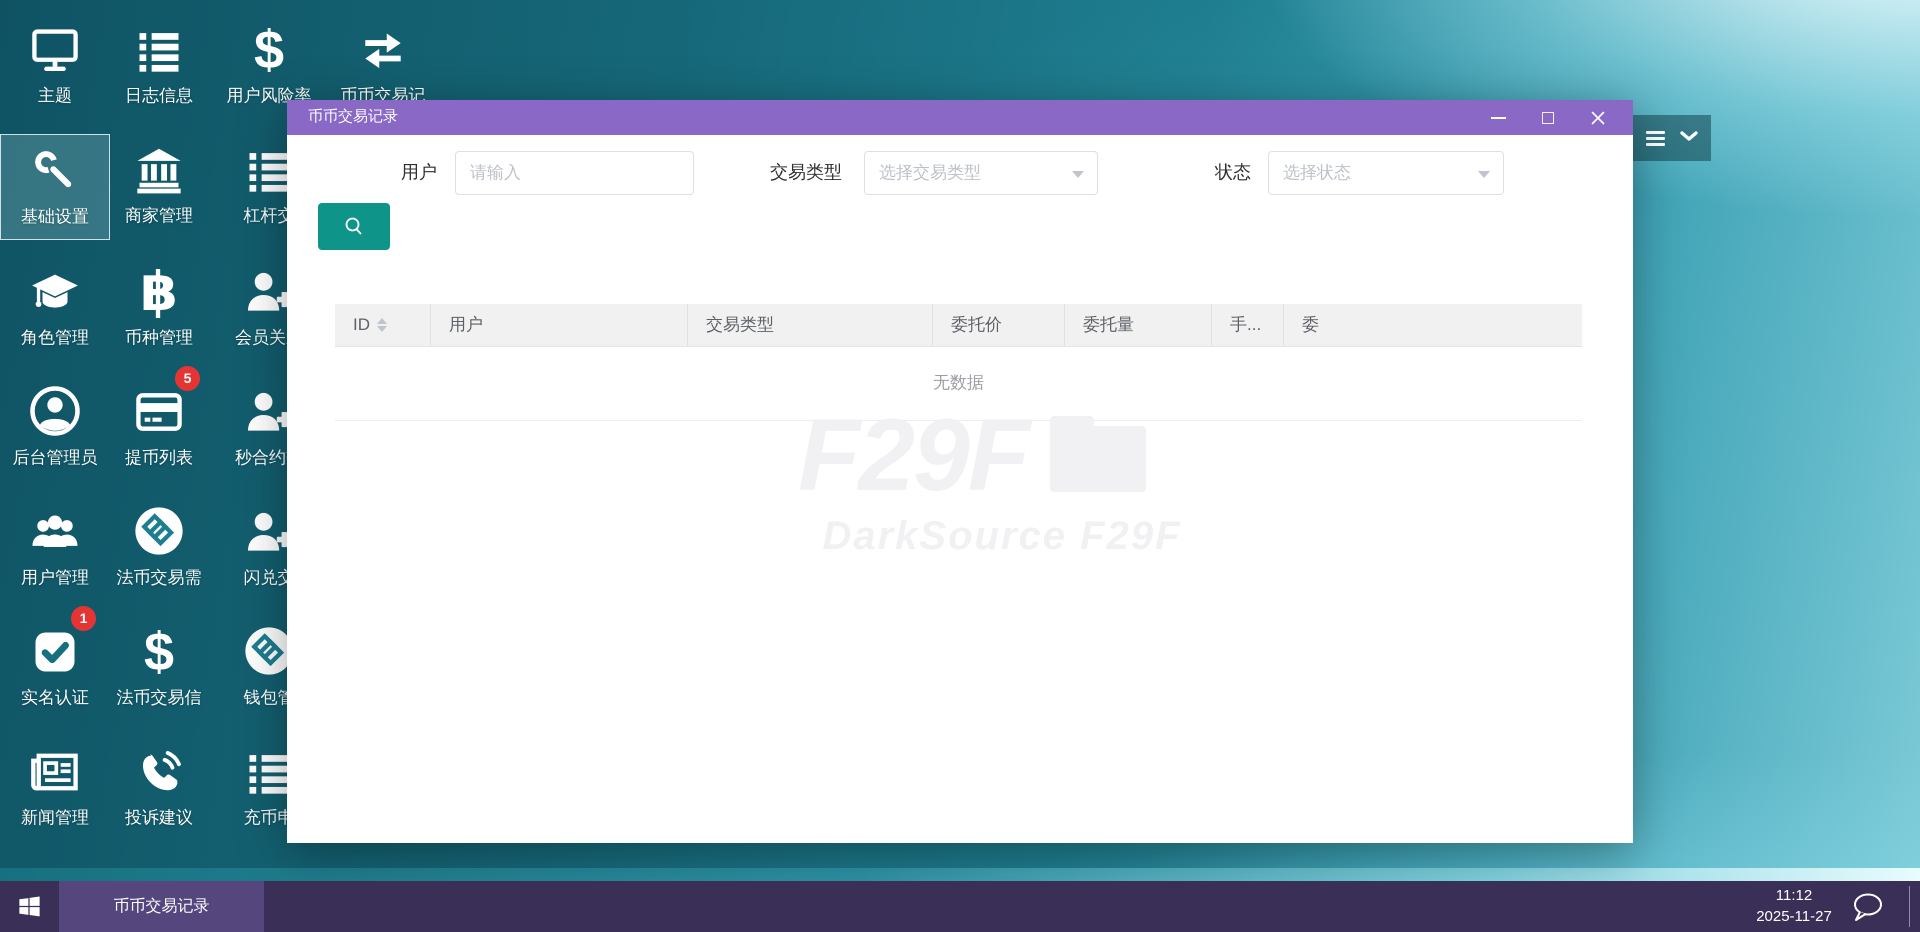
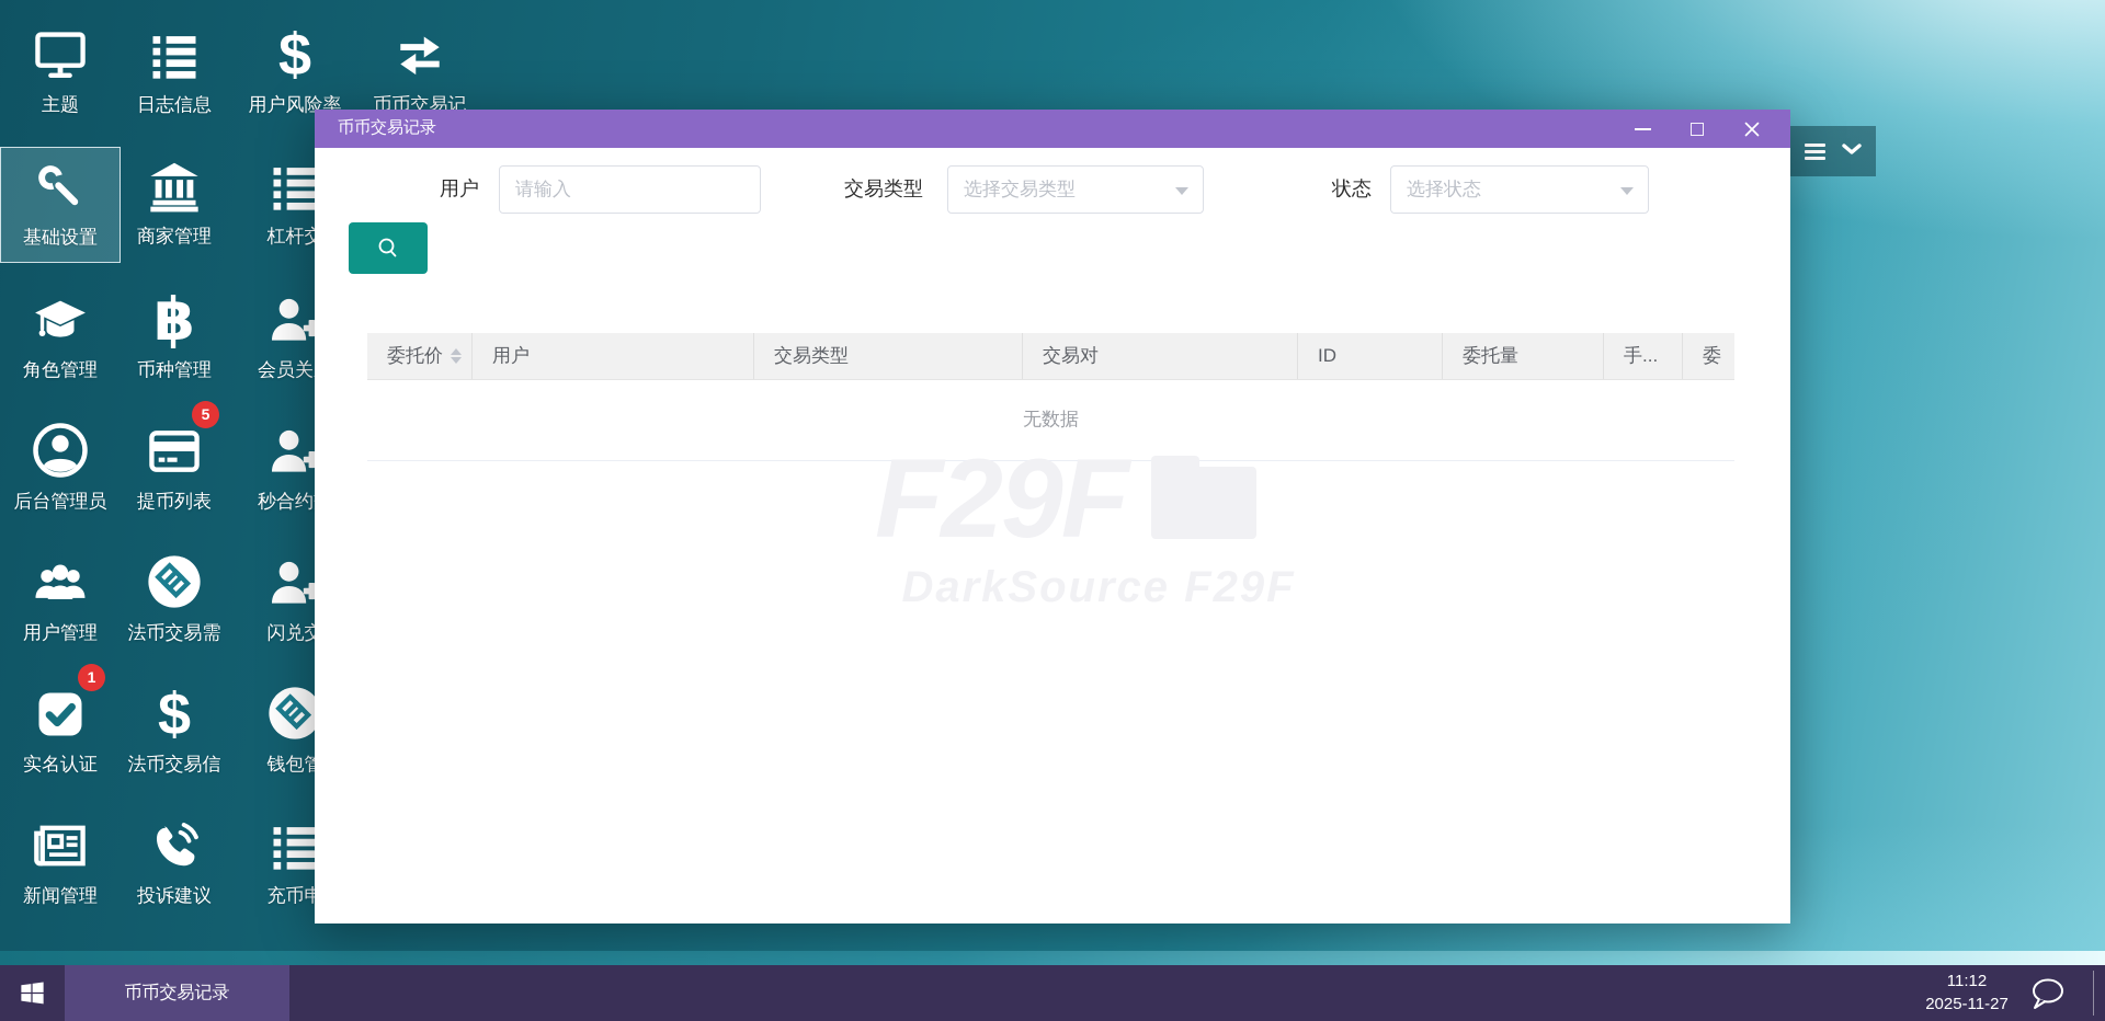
  主题
  日志信息
  $
  用户风险率
  币币交易记
  基础设置
  商家管理
  杠杆交
  角色管理
  ฿
  币种管理
  会员关
  后台管理员
  5
  提币列表
  秒合约
  用户管理
  法币交易需
  闪兑交
  1
  实名认证
  $
  法币交易信
  钱包管
  新闻管理
  投诉建议
  充币申
  币币交易记录
  用户
  请输入
  交易类型
  选择交易类型
  状态
  选择状态
- ID
+ 委托价
  用户
  交易类型
+ 交易对
- 委托价
+ ID
  委托量
  手...
  委
  无数据
  币币交易记录
  11:12
  2025-11-27
